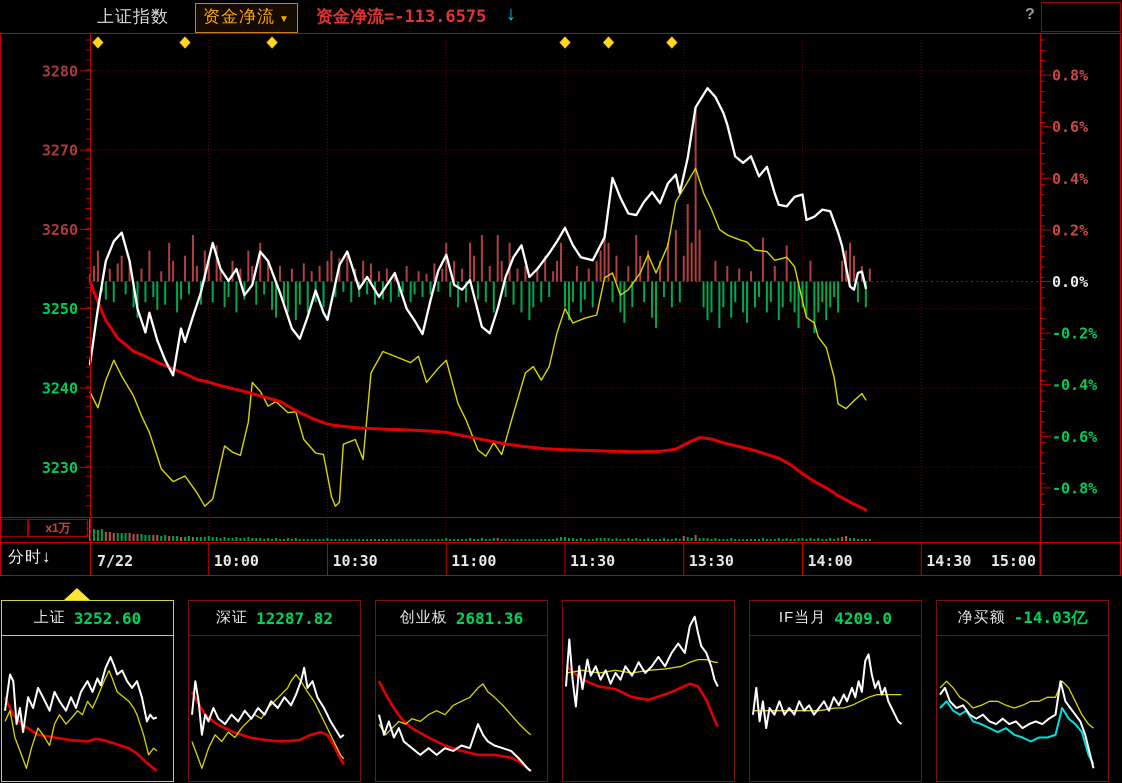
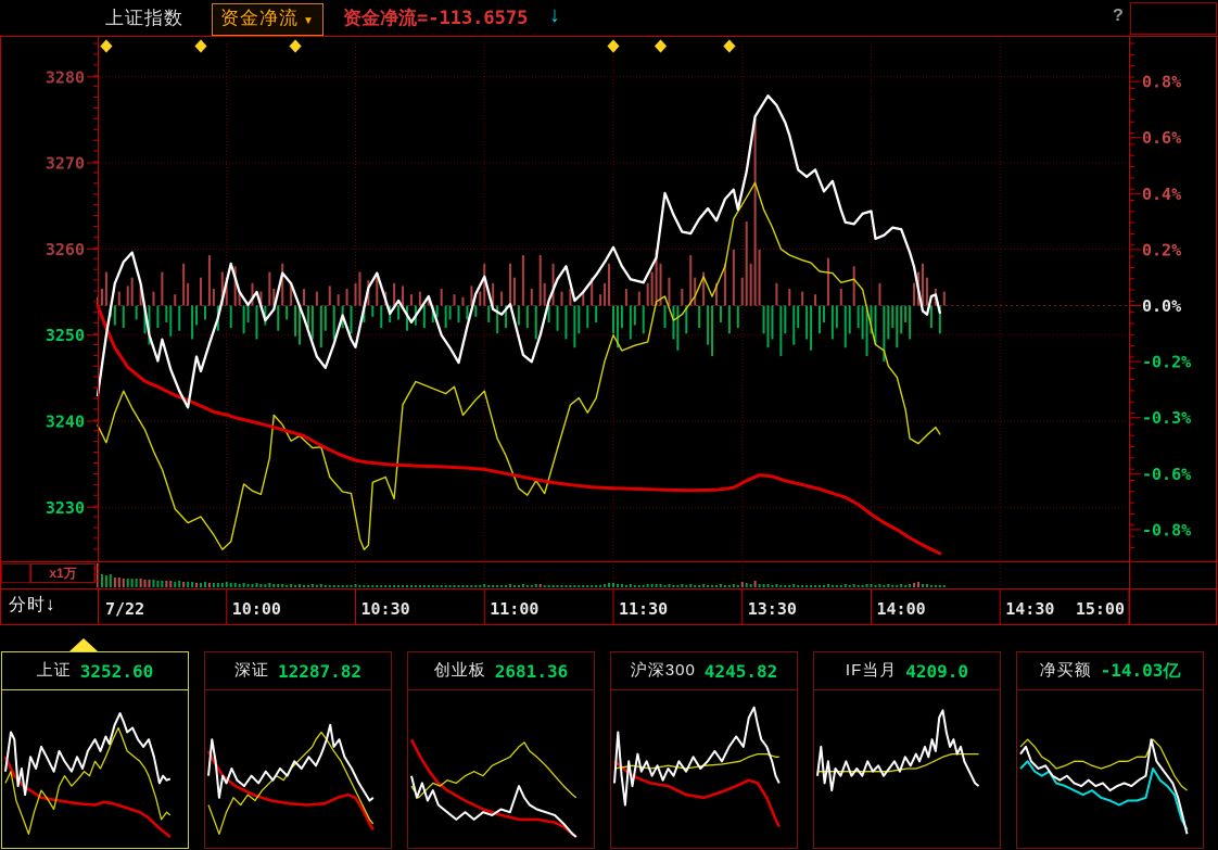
  3280
  3270
  3260
  3250
  3240
  3230
  0.8%
  0.6%
  0.4%
  0.2%
  0.0%
  -0.2%
- -0.4%
+ -0.3%
  -0.6%
  -0.8%
  7/22
  10:00
  10:30
  11:00
  11:30
  13:30
  14:00
  14:30
  15:00
  上证指数
  资金净流 ▼
  资金净流=-113.6575
  ↓
  ?
  x1万
  分时↓
  上证
  3252.60
  深证
  12287.82
  创业板
  2681.36
+ 沪深300
+ 4245.82
  IF当月
  4209.0
  净买额
  -14.03亿
